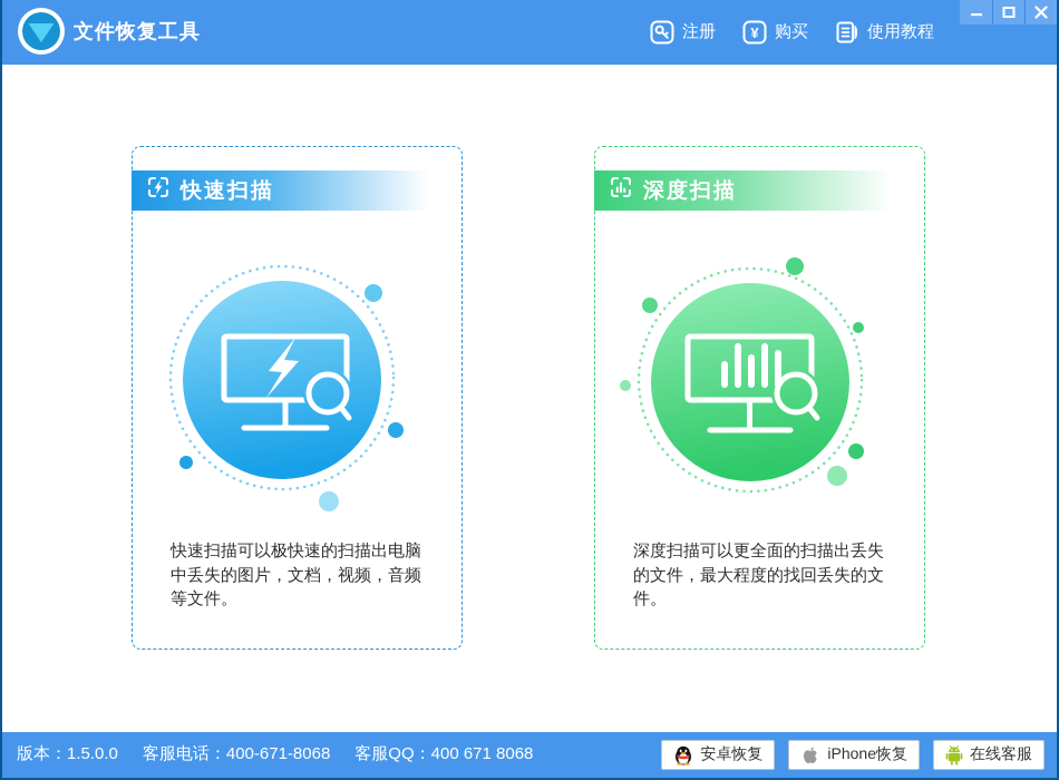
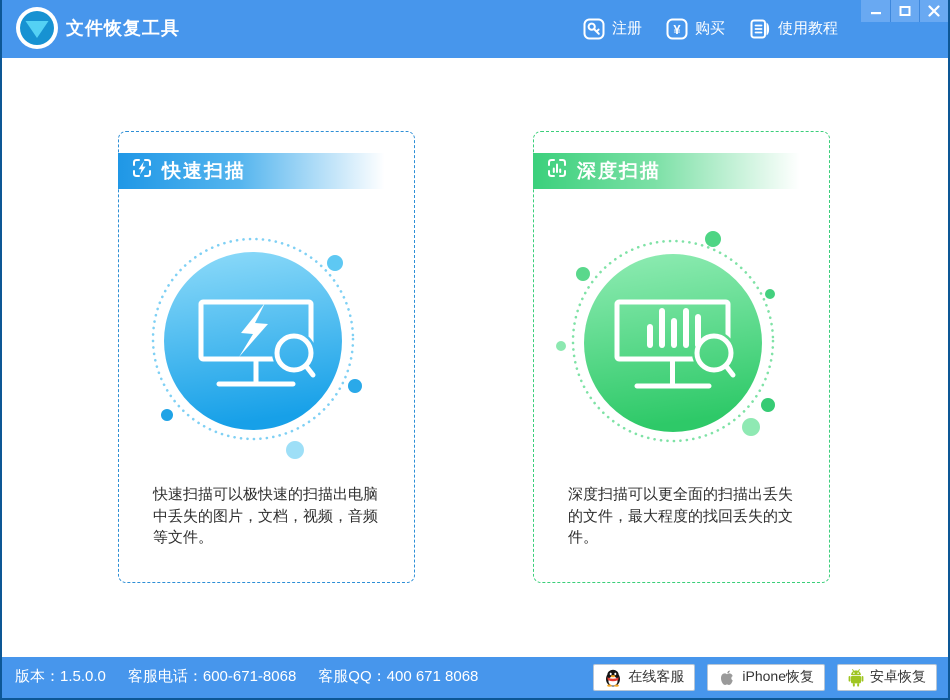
  文件恢复工具
  注册
  ¥
  购买
  使用教程
  快速扫描
  快速扫描可以极快速的扫描出电脑中丢失的图片，文档，视频，音频等文件。
  深度扫描
  深度扫描可以更全面的扫描出丢失的文件，最大程度的找回丢失的文件。
  版本：1.5.0.0
- 客服电话：400-671-8068
+ 客服电话：600-671-8068
  客服QQ：400 671 8068
- 安卓恢复
+ 在线客服
  iPhone恢复
- 在线客服
+ 安卓恢复
